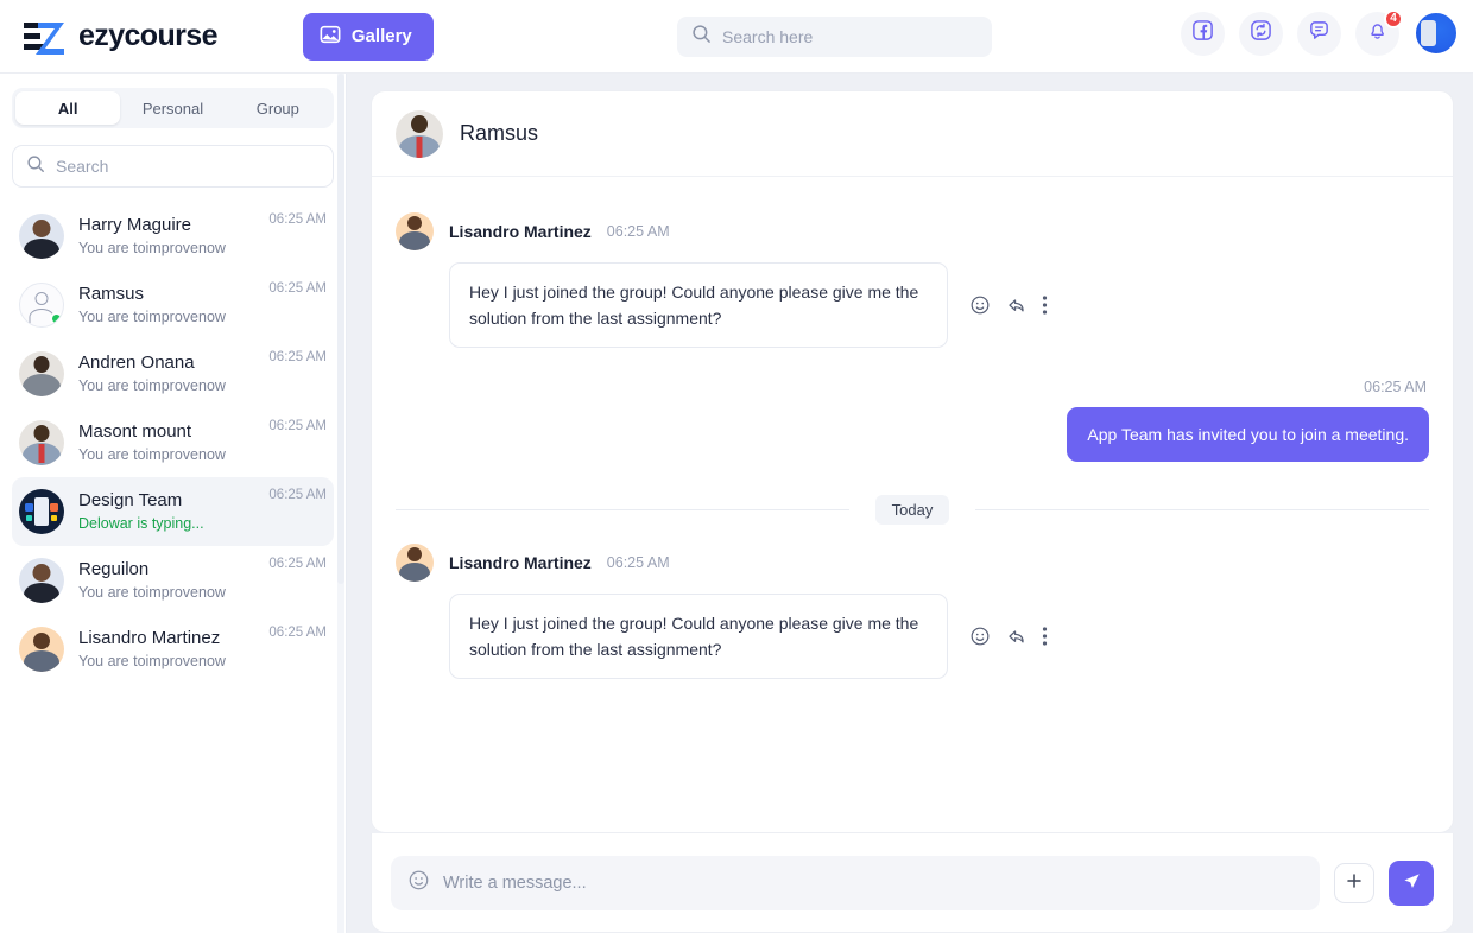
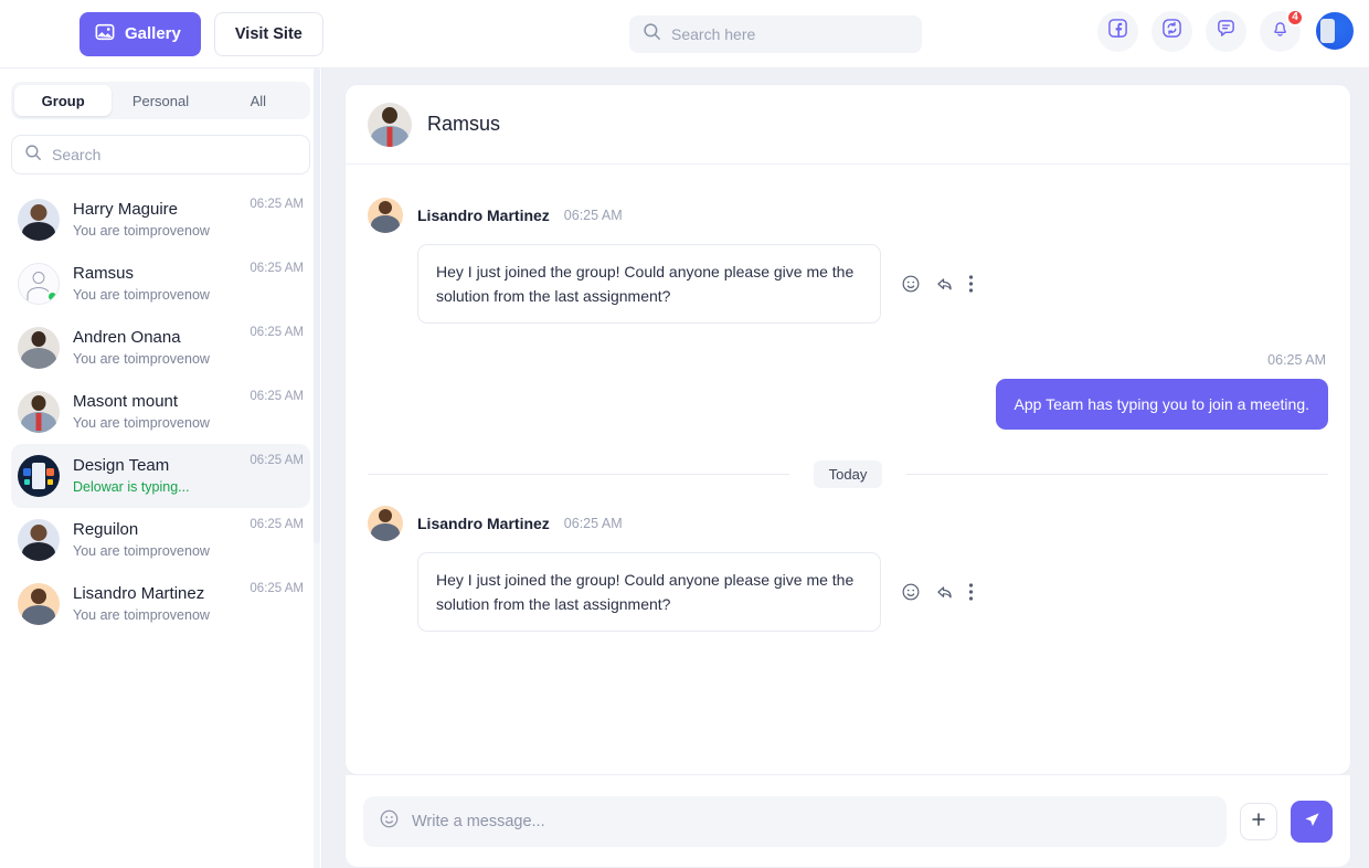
- ezycourse
  Gallery
+ Visit Site
  Search here
  4
- All
+ Group
  Personal
- Group
+ All
  Search
  Harry Maguire You are toimprovenow
  06:25 AM
  Ramsus You are toimprovenow
  06:25 AM
  Andren Onana You are toimprovenow
  06:25 AM
  Masont mount You are toimprovenow
  06:25 AM
  Design Team Delowar is typing...
  06:25 AM
  Reguilon You are toimprovenow
  06:25 AM
  Lisandro Martinez You are toimprovenow
  06:25 AM
  Ramsus
  Lisandro Martinez
  06:25 AM
  Hey I just joined the group! Could anyone please give me the solution from the last assignment?
  06:25 AM
- App Team has invited you to join a meeting.
+ App Team has typing you to join a meeting.
  Today
  Lisandro Martinez
  06:25 AM
  Hey I just joined the group! Could anyone please give me the solution from the last assignment?
  Write a message...
